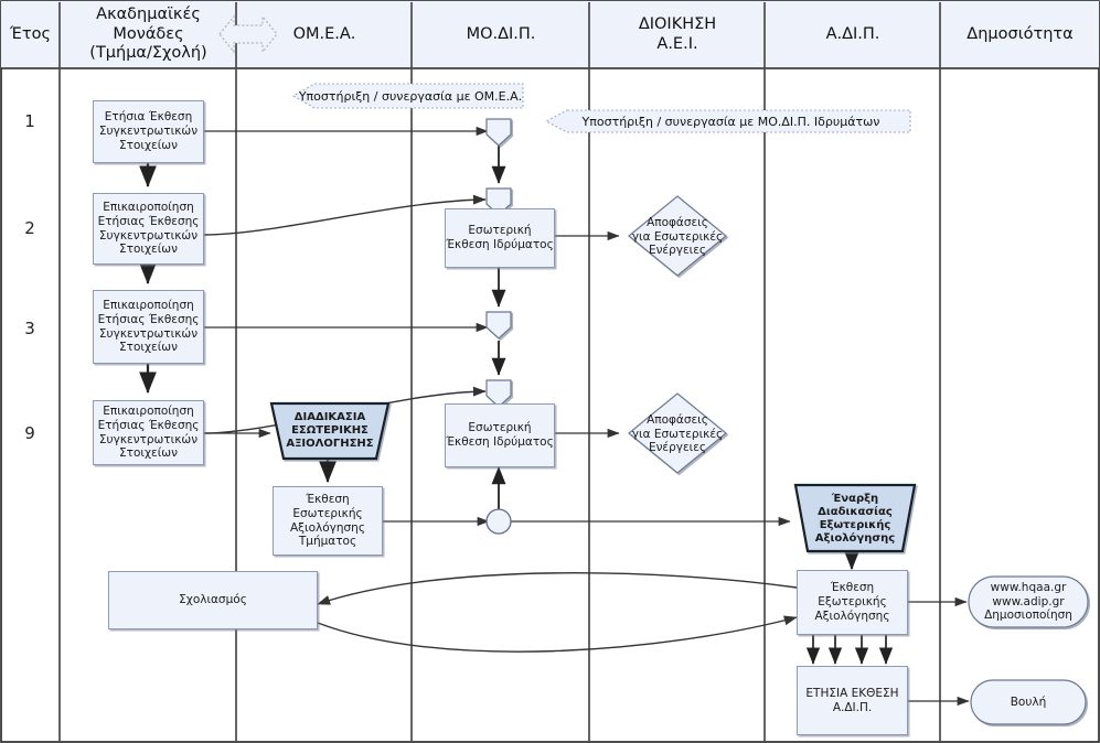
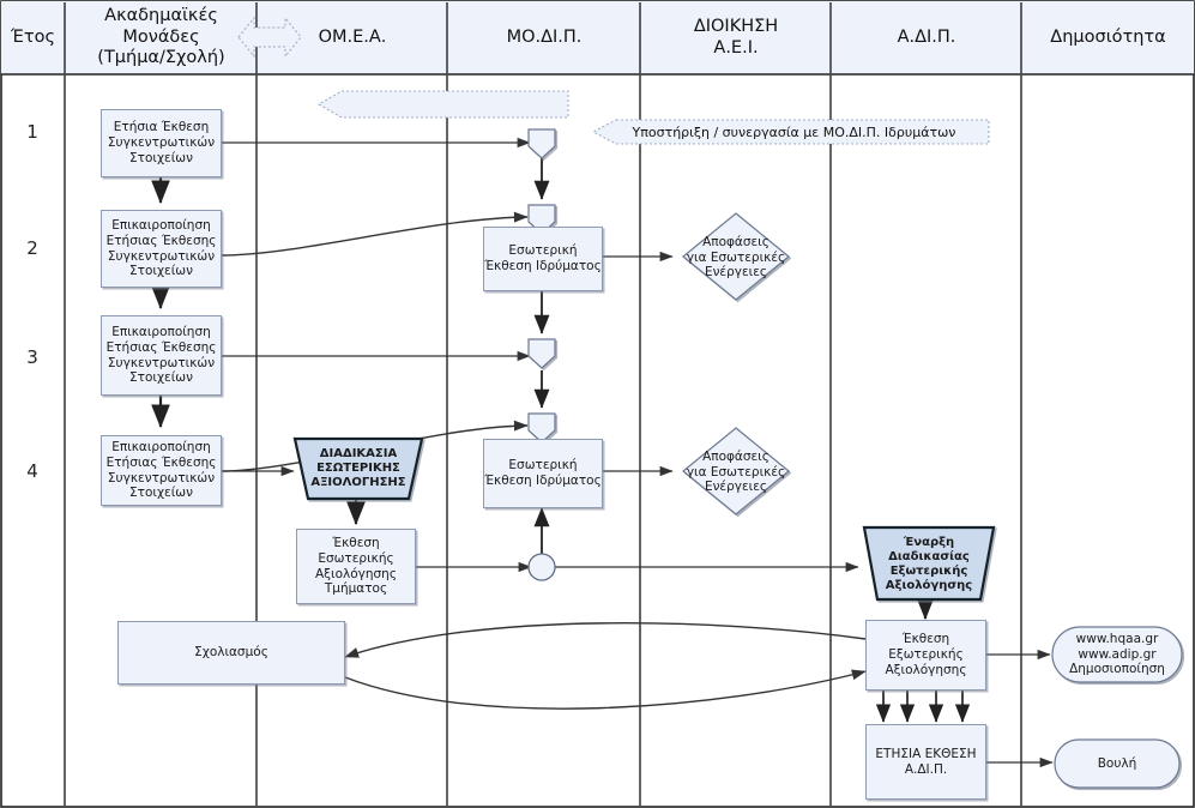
  Έτος
  Ακαδημαϊκές
  Μονάδες
  (Τμήμα/Σχολή)
  ΟΜ.Ε.Α.
  ΜΟ.ΔΙ.Π.
  ΔΙΟΙΚΗΣΗ
  Α.Ε.Ι.
  Α.ΔΙ.Π.
  Δημοσιότητα
  1
  2
  3
- 9
+ 4
- Υποστήριξη / συνεργασία με ΟΜ.Ε.Α.
  Υποστήριξη / συνεργασία με ΜΟ.ΔΙ.Π. Ιδρυμάτων
  Ετήσια Έκθεση
  Συγκεντρωτικών
  Στοιχείων
  Επικαιροποίηση
  Ετήσιας Έκθεσης
  Συγκεντρωτικών
  Στοιχείων
  Επικαιροποίηση
  Ετήσιας Έκθεσης
  Συγκεντρωτικών
  Στοιχείων
  Επικαιροποίηση
  Ετήσιας Έκθεσης
  Συγκεντρωτικών
  Στοιχείων
  ΔΙΑΔΙΚΑΣΙΑ
  ΕΣΩΤΕΡΙΚΗΣ
  ΑΞΙΟΛΟΓΗΣΗΣ
  Έκθεση
  Εσωτερικής
  Αξιολόγησης
  Τμήματος
  Εσωτερική
  Έκθεση Ιδρύματος
  Εσωτερική
  Έκθεση Ιδρύματος
  Αποφάσεις
  για Εσωτερικές
  Ενέργειες
  Αποφάσεις
  για Εσωτερικές
  Ενέργειες
  Έναρξη
  Διαδικασίας
  Εξωτερικής
  Αξιολόγησης
  Έκθεση
  Εξωτερικής
  Αξιολόγησης
  ΕΤΗΣΙΑ ΕΚΘΕΣΗ
  Α.ΔΙ.Π.
  Σχολιασμός
  www.hqaa.gr
  www.adip.gr
  Δημοσιοποίηση
  Βουλή
